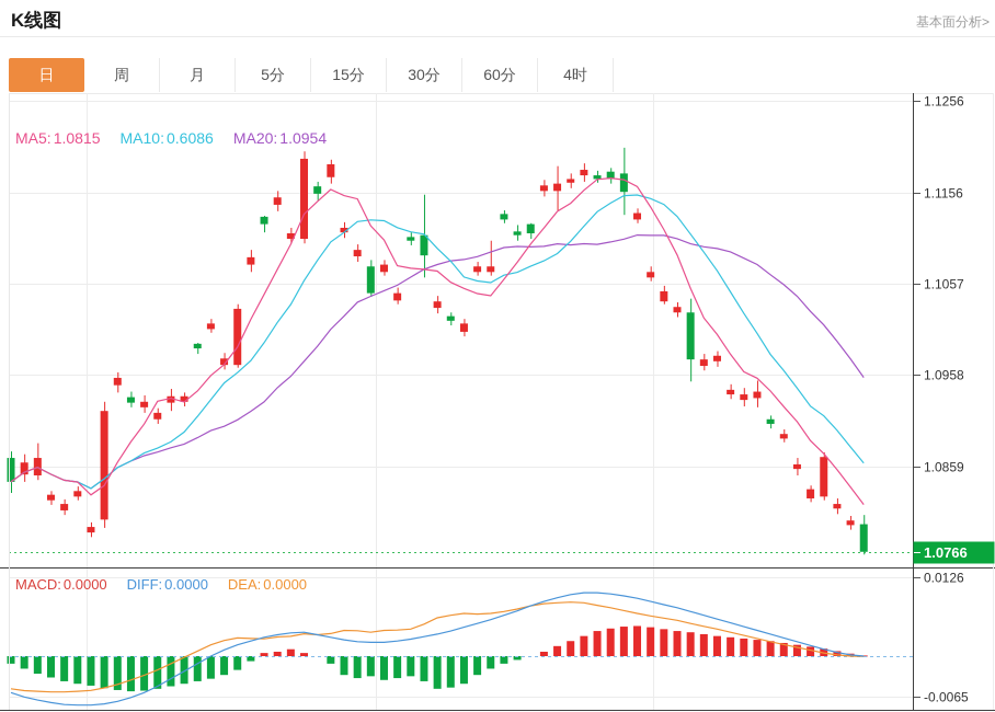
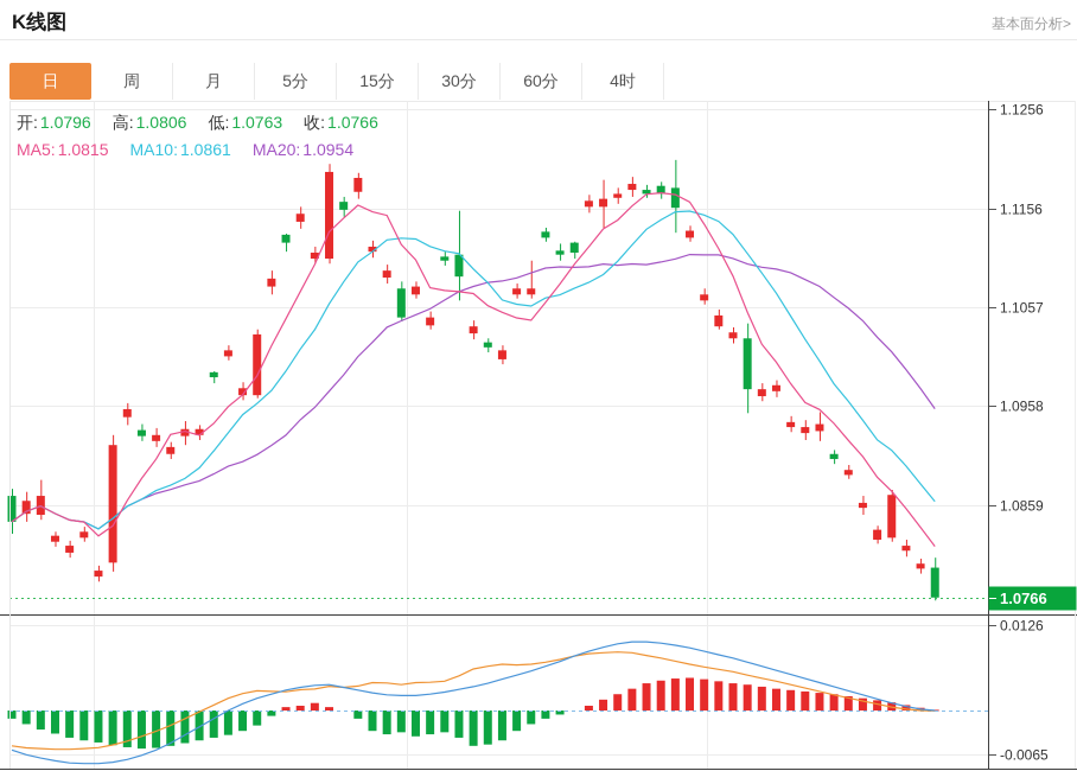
  K线图
  基本面分析>
  日
  周
  月
  5分
  15分
  30分
  60分
  4时
+ 开: 1.0796 高: 1.0806 低: 1.0763 收: 1.0766
- MA5: 1.0815 MA10: 0.6086 MA20: 1.0954
+ MA5: 1.0815 MA10: 1.0861 MA20: 1.0954
- MACD: 0.0000 DIFF: 0.0000 DEA: 0.0000
  1.1256
  1.1156
  1.1057
  1.0958
  1.0859
  0.0126
  -0.0065
  1.0766
